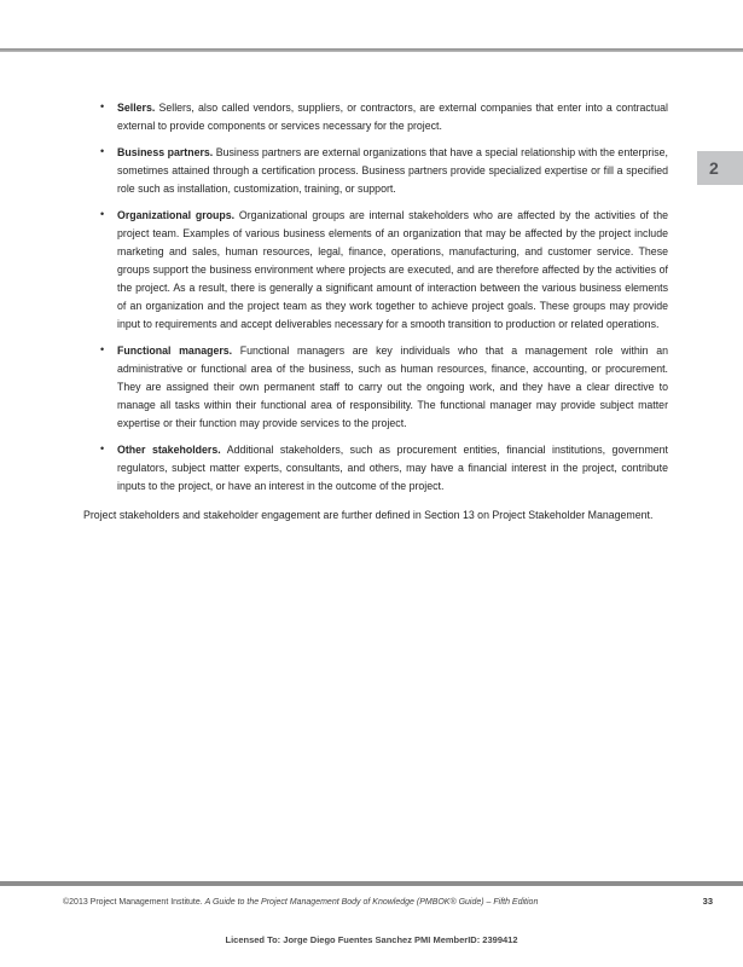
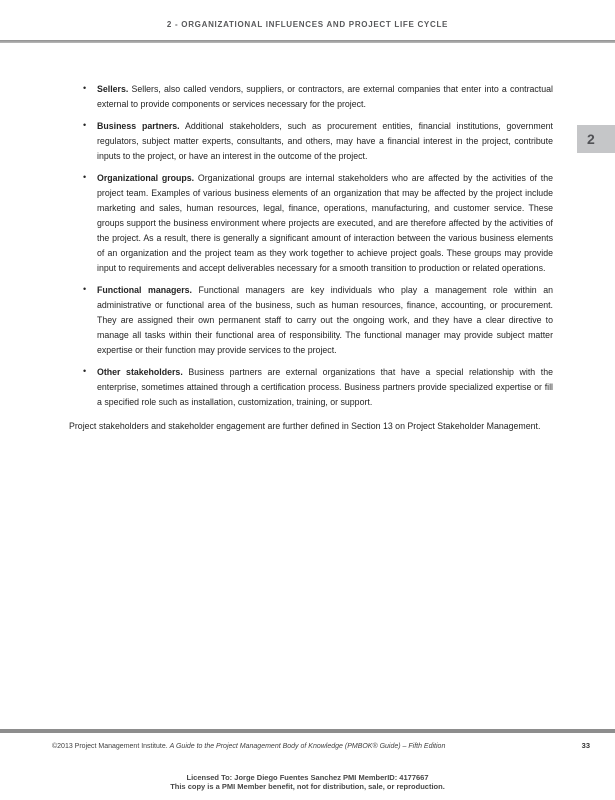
+ 2 - ORGANIZATIONAL INFLUENCES AND PROJECT LIFE CYCLE
  2
  •
  Sellers. Sellers, also called vendors, suppliers, or contractors, are external companies that enter into a contractual external to provide components or services necessary for the project.
  •
- Business partners. Business partners are external organizations that have a special relationship with the enterprise, sometimes attained through a certification process. Business partners provide specialized expertise or fill a specified role such as installation, customization, training, or support.
+ Business partners. Additional stakeholders, such as procurement entities, financial institutions, government regulators, subject matter experts, consultants, and others, may have a financial interest in the project, contribute inputs to the project, or have an interest in the outcome of the project.
  •
  Organizational groups. Organizational groups are internal stakeholders who are affected by the activities of the project team. Examples of various business elements of an organization that may be affected by the project include marketing and sales, human resources, legal, finance, operations, manufacturing, and customer service. These groups support the business environment where projects are executed, and are therefore affected by the activities of the project. As a result, there is generally a significant amount of interaction between the various business elements of an organization and the project team as they work together to achieve project goals. These groups may provide input to requirements and accept deliverables necessary for a smooth transition to production or related operations.
  •
- Functional managers. Functional managers are key individuals who that a management role within an administrative or functional area of the business, such as human resources, finance, accounting, or procurement. They are assigned their own permanent staff to carry out the ongoing work, and they have a clear directive to manage all tasks within their functional area of responsibility. The functional manager may provide subject matter expertise or their function may provide services to the project.
+ Functional managers. Functional managers are key individuals who play a management role within an administrative or functional area of the business, such as human resources, finance, accounting, or procurement. They are assigned their own permanent staff to carry out the ongoing work, and they have a clear directive to manage all tasks within their functional area of responsibility. The functional manager may provide subject matter expertise or their function may provide services to the project.
  •
- Other stakeholders. Additional stakeholders, such as procurement entities, financial institutions, government regulators, subject matter experts, consultants, and others, may have a financial interest in the project, contribute inputs to the project, or have an interest in the outcome of the project.
+ Other stakeholders. Business partners are external organizations that have a special relationship with the enterprise, sometimes attained through a certification process. Business partners provide specialized expertise or fill a specified role such as installation, customization, training, or support.
  Project stakeholders and stakeholder engagement are further defined in Section 13 on Project Stakeholder Management.
  33
- Licensed To: Jorge Diego Fuentes Sanchez PMI MemberID: 2399412
+ Licensed To: Jorge Diego Fuentes Sanchez PMI MemberID: 4177667
+ This copy is a PMI Member benefit, not for distribution, sale, or reproduction.
